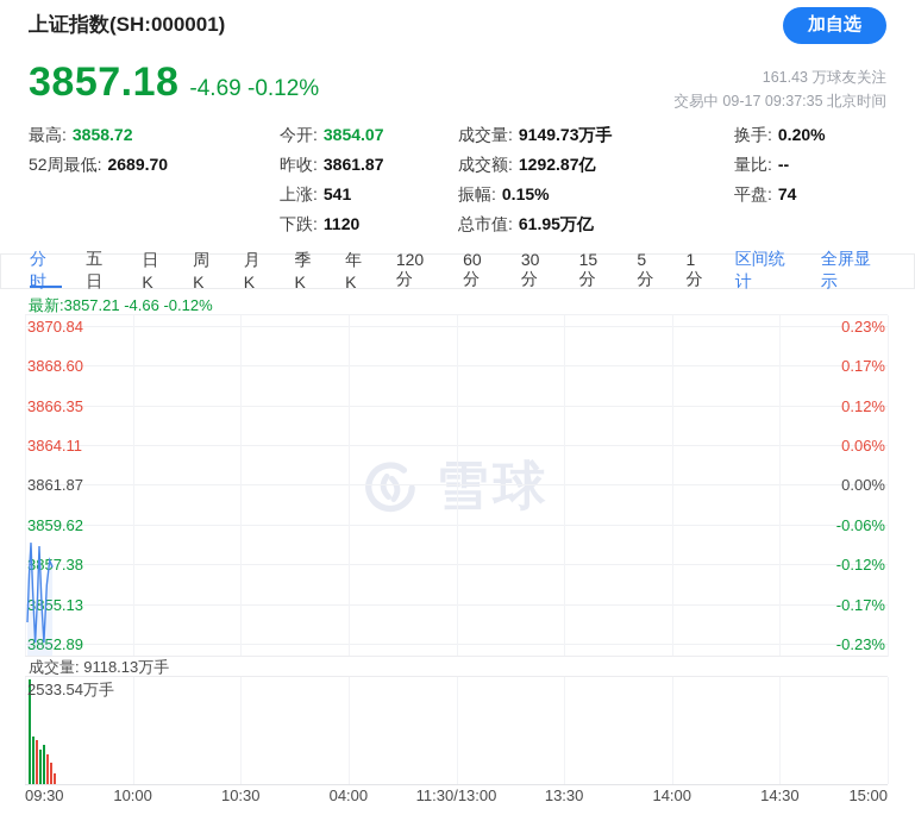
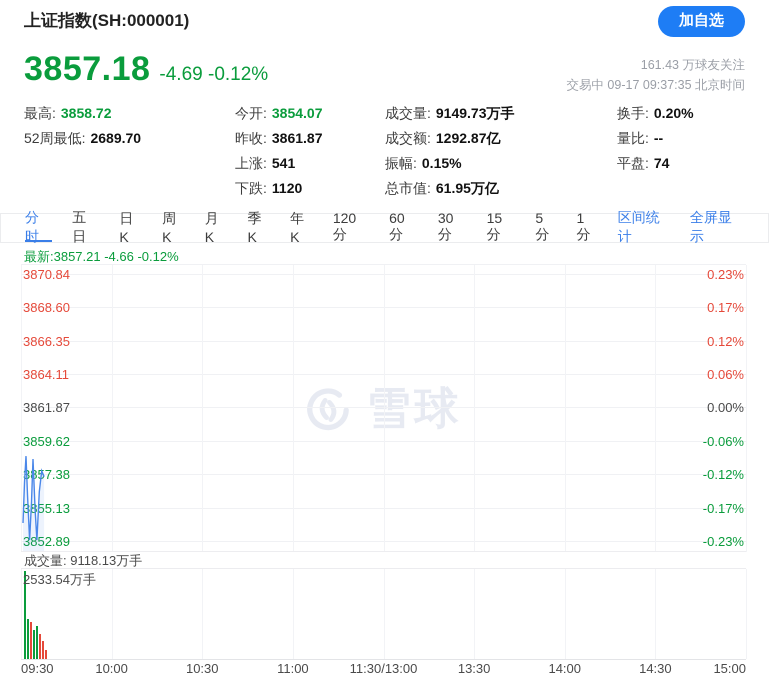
  上证指数(SH:000001)
  加自选
  3857.18
  -4.69 -0.12%
  161.43 万球友关注
  交易中 09-17 09:37:35 北京时间
  最高: 3858.72
  52周最低: 2689.70
  今开: 3854.07
  昨收: 3861.87
  上涨: 541
  下跌: 1120
  成交量: 9149.73万手
  成交额: 1292.87亿
  振幅: 0.15%
  总市值: 61.95万亿
  换手: 0.20%
  量比: --
  平盘: 74
  分时
  五日
  日K
  周K
  月K
  季K
  年K
  120分
  60分
  30分
  15分
  5分
  1分
  区间统计
  全屏显示
  最新:3857.21 -4.66 -0.12%
  雪球
  3870.84
  0.23%
  3868.60
  0.17%
  3866.35
  0.12%
  3864.11
  0.06%
  3861.87
  0.00%
  3859.62
  -0.06%
  -0.12%
  3855.13
  -0.17%
  3852.89
  -0.23%
  成交量: 9118.13万手
  2533.54万手
  09:30
  10:00
  10:30
- 04:00
+ 11:00
  11:30/13:00
  13:30
  14:00
  14:30
  15:00
